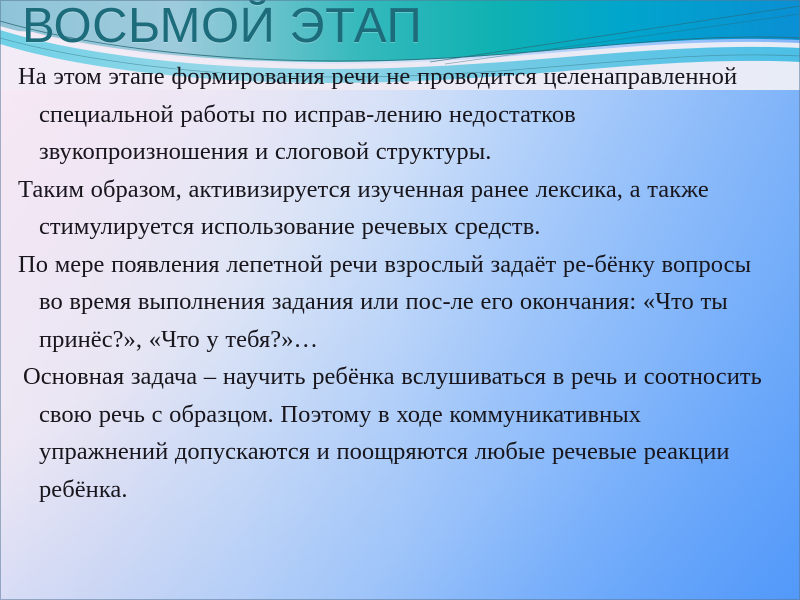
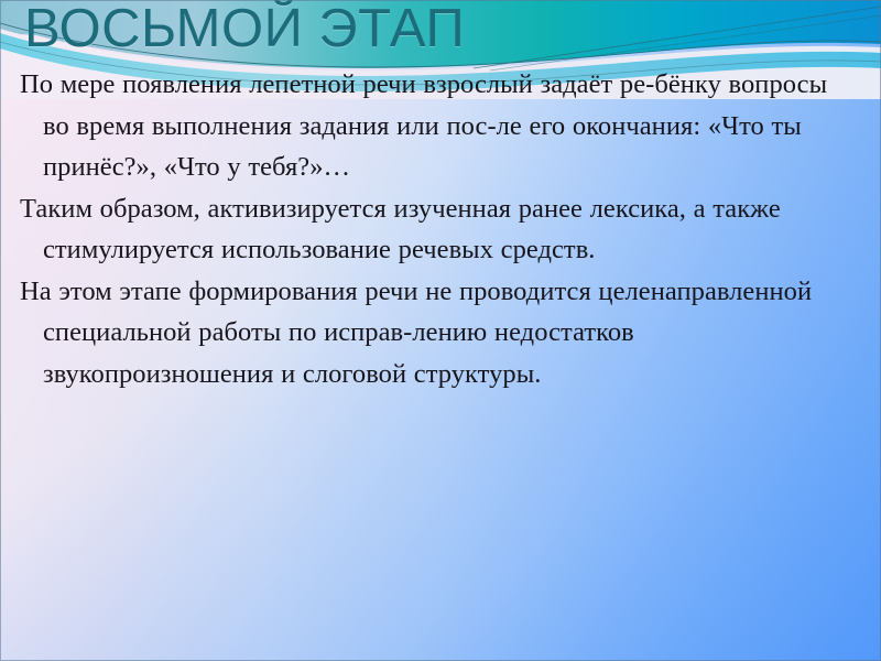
  ВОСЬМОЙ ЭТАП
- На этом этапе формирования речи не проводится целенаправленной специальной работы по исправ-лению недостатков звукопроизношения и слоговой структуры.
+ По мере появления лепетной речи взрослый задаёт ре-бёнку вопросы во время выполнения задания или пос-ле его окончания: «Что ты принёс?», «Что у тебя?»…
  Таким образом, активизируется изученная ранее лексика, а также стимулируется использование речевых средств.
- По мере появления лепетной речи взрослый задаёт ре-бёнку вопросы во время выполнения задания или пос-ле его окончания: «Что ты принёс?», «Что у тебя?»…
+ На этом этапе формирования речи не проводится целенаправленной специальной работы по исправ-лению недостатков звукопроизношения и слоговой структуры.
- Основная задача – научить ребёнка вслушиваться в речь и соотносить свою речь с образцом. Поэтому в ходе коммуникативных упражнений допускаются и поощряются любые речевые реакции ребёнка.
